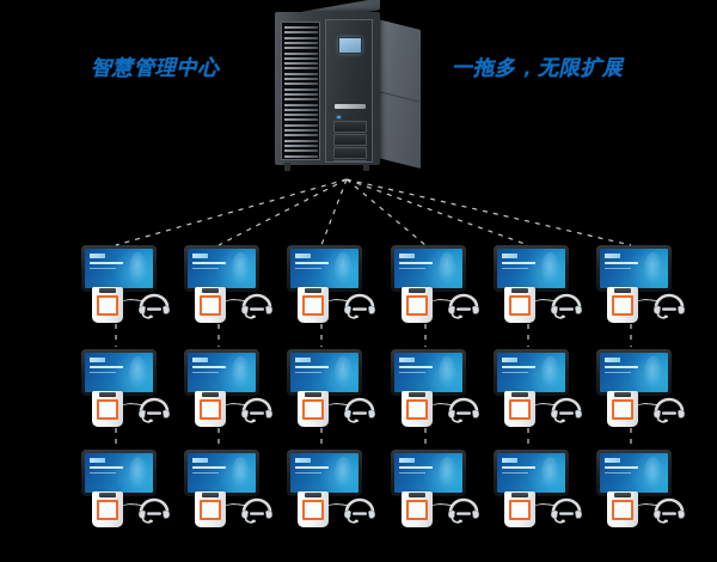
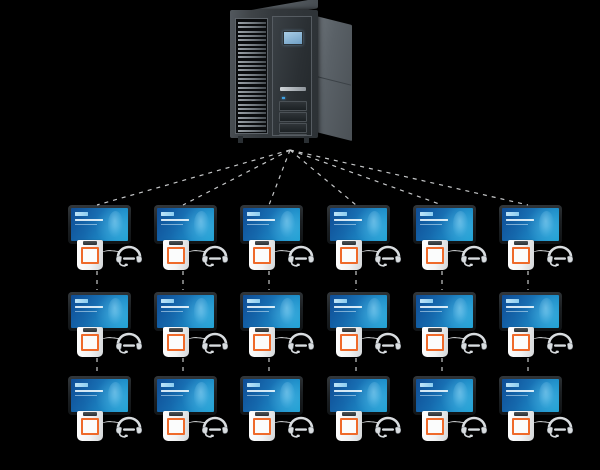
- 智慧管理中心
- 一拖多，无限扩展
